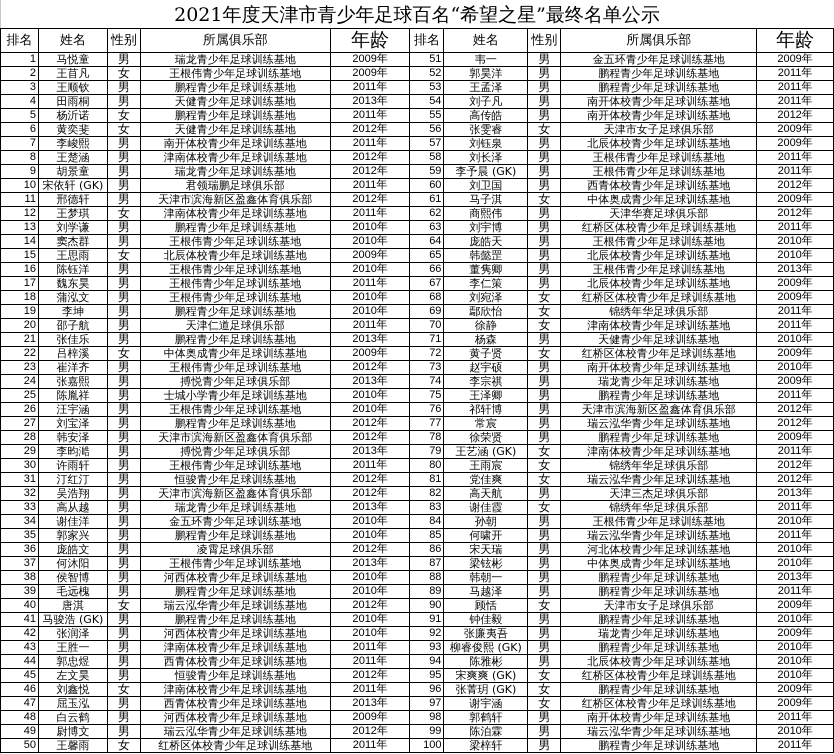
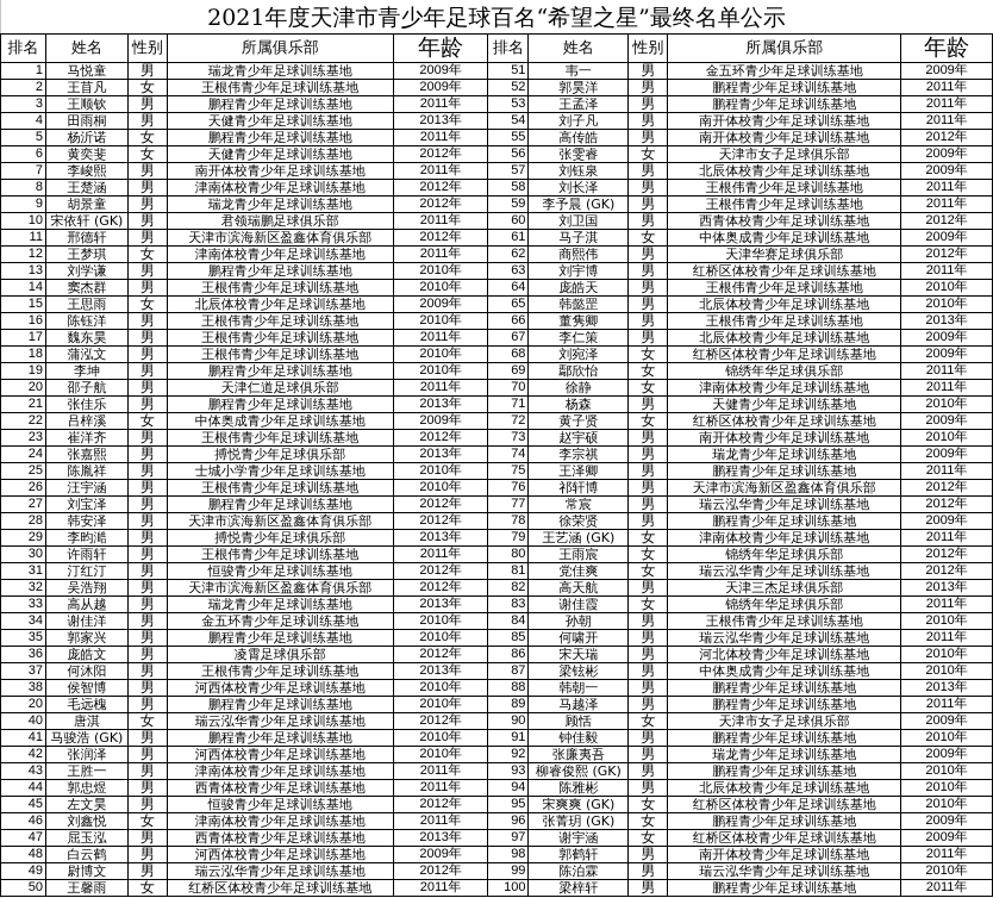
  2021年度天津市青少年足球百名“希望之星”最终名单公示
  排名	姓名	性别	所属俱乐部	年龄	排名	姓名	性别	所属俱乐部	年龄
  1	马悦童	男	瑞龙青少年足球训练基地	2009年	51	韦一	男	金五环青少年足球训练基地	2009年
  2	王苜凡	女	王根伟青少年足球训练基地	2009年	52	郭昊洋	男	鹏程青少年足球训练基地	2011年
  3	王顺钦	男	鹏程青少年足球训练基地	2011年	53	王孟泽	男	鹏程青少年足球训练基地	2011年
  4	田雨桐	男	天健青少年足球训练基地	2013年	54	刘子凡	男	南开体校青少年足球训练基地	2011年
  5	杨沂诺	女	鹏程青少年足球训练基地	2011年	55	高传皓	男	南开体校青少年足球训练基地	2012年
  6	黄奕斐	女	天健青少年足球训练基地	2012年	56	张雯睿	女	天津市女子足球俱乐部	2009年
  7	李峻熙	男	南开体校青少年足球训练基地	2011年	57	刘钰泉	男	北辰体校青少年足球训练基地	2009年
  8	王楚涵	男	津南体校青少年足球训练基地	2012年	58	刘长泽	男	王根伟青少年足球训练基地	2011年
  9	胡景童	男	瑞龙青少年足球训练基地	2012年	59	李予晨 (GK)	男	王根伟青少年足球训练基地	2011年
  10	宋依轩 (GK)	男	君领瑞鹏足球俱乐部	2011年	60	刘卫国	男	西青体校青少年足球训练基地	2012年
  11	邢德轩	男	天津市滨海新区盈鑫体育俱乐部	2012年	61	马子淇	女	中体奥成青少年足球训练基地	2009年
  12	王梦琪	女	津南体校青少年足球训练基地	2011年	62	商熙伟	男	天津华赛足球俱乐部	2012年
  13	刘学谦	男	鹏程青少年足球训练基地	2010年	63	刘宇博	男	红桥区体校青少年足球训练基地	2011年
  14	窦杰群	男	王根伟青少年足球训练基地	2010年	64	庞皓天	男	王根伟青少年足球训练基地	2010年
  15	王思雨	女	北辰体校青少年足球训练基地	2009年	65	韩懿罡	男	北辰体校青少年足球训练基地	2010年
  16	陈钰洋	男	王根伟青少年足球训练基地	2010年	66	董隽卿	男	王根伟青少年足球训练基地	2013年
  17	魏东昊	男	王根伟青少年足球训练基地	2011年	67	李仁策	男	北辰体校青少年足球训练基地	2009年
  18	蒲泓文	男	王根伟青少年足球训练基地	2010年	68	刘宛泽	女	红桥区体校青少年足球训练基地	2009年
  19	李坤	男	鹏程青少年足球训练基地	2010年	69	鄢欣怡	女	锦绣年华足球俱乐部	2011年
  20	邵子航	男	天津仁道足球俱乐部	2011年	70	徐静	女	津南体校青少年足球训练基地	2011年
  21	张佳乐	男	鹏程青少年足球训练基地	2013年	71	杨森	男	天健青少年足球训练基地	2010年
  22	吕梓溪	女	中体奥成青少年足球训练基地	2009年	72	黄子贤	女	红桥区体校青少年足球训练基地	2009年
  23	崔洋齐	男	王根伟青少年足球训练基地	2012年	73	赵宇硕	男	南开体校青少年足球训练基地	2010年
  24	张嘉熙	男	搏悦青少年足球俱乐部	2013年	74	李宗祺	男	瑞龙青少年足球训练基地	2009年
  25	陈胤祥	男	士城小学青少年足球训练基地	2010年	75	王泽卿	男	鹏程青少年足球训练基地	2011年
  26	汪宇涵	男	王根伟青少年足球训练基地	2010年	76	祁轩博	男	天津市滨海新区盈鑫体育俱乐部	2012年
  27	刘宝泽	男	鹏程青少年足球训练基地	2012年	77	常宸	男	瑞云泓华青少年足球训练基地	2012年
  28	韩安泽	男	天津市滨海新区盈鑫体育俱乐部	2012年	78	徐荣贤	男	鹏程青少年足球训练基地	2009年
  29	李昀澔	男	搏悦青少年足球俱乐部	2013年	79	王艺涵 (GK)	女	津南体校青少年足球训练基地	2011年
  30	许雨轩	男	王根伟青少年足球训练基地	2011年	80	王雨宸	女	锦绣年华足球俱乐部	2012年
  31	汀红汀	男	恒骏青少年足球训练基地	2012年	81	党佳爽	女	瑞云泓华青少年足球训练基地	2012年
  32	吴浩翔	男	天津市滨海新区盈鑫体育俱乐部	2012年	82	高天航	男	天津三杰足球俱乐部	2013年
  33	高从越	男	瑞龙青少年足球训练基地	2013年	83	谢佳霞	女	锦绣年华足球俱乐部	2011年
  34	谢佳洋	男	金五环青少年足球训练基地	2010年	84	孙朝	男	王根伟青少年足球训练基地	2010年
  35	郭家兴	男	鹏程青少年足球训练基地	2010年	85	何啸开	男	瑞云泓华青少年足球训练基地	2011年
  36	庞皓文	男	凌霄足球俱乐部	2012年	86	宋天瑞	男	河北体校青少年足球训练基地	2010年
  37	何沐阳	男	王根伟青少年足球训练基地	2013年	87	梁铉彬	男	中体奥成青少年足球训练基地	2010年
  38	侯智博	男	河西体校青少年足球训练基地	2010年	88	韩朝一	男	鹏程青少年足球训练基地	2013年
- 39	毛远槐	男	鹏程青少年足球训练基地	2010年	89	马越泽	男	鹏程青少年足球训练基地	2011年
+ 20	毛远槐	男	鹏程青少年足球训练基地	2010年	89	马越泽	男	鹏程青少年足球训练基地	2011年
  40	唐淇	女	瑞云泓华青少年足球训练基地	2012年	90	顾恬	女	天津市女子足球俱乐部	2009年
  41	马骏浩 (GK)	男	鹏程青少年足球训练基地	2010年	91	钟佳毅	男	鹏程青少年足球训练基地	2010年
  42	张润泽	男	河西体校青少年足球训练基地	2010年	92	张廉夷吾	男	瑞龙青少年足球训练基地	2009年
  43	王胜一	男	津南体校青少年足球训练基地	2011年	93	柳睿俊熙 (GK)	男	鹏程青少年足球训练基地	2010年
  44	郭忠煜	男	西青体校青少年足球训练基地	2011年	94	陈雅彬	男	北辰体校青少年足球训练基地	2010年
  45	左文昊	男	恒骏青少年足球训练基地	2012年	95	宋爽爽 (GK)	女	红桥区体校青少年足球训练基地	2010年
  46	刘鑫悦	女	津南体校青少年足球训练基地	2011年	96	张菁玥 (GK)	女	鹏程青少年足球训练基地	2009年
  47	屈玉泓	男	西青体校青少年足球训练基地	2013年	97	谢宇涵	女	红桥区体校青少年足球训练基地	2009年
  48	白云鹤	男	河西体校青少年足球训练基地	2009年	98	郭鹤轩	男	南开体校青少年足球训练基地	2011年
  49	尉博文	男	瑞云泓华青少年足球训练基地	2012年	99	陈泊霖	男	瑞云泓华青少年足球训练基地	2010年
  50	王馨雨	女	红桥区体校青少年足球训练基地	2011年	100	梁梓轩	男	鹏程青少年足球训练基地	2011年
